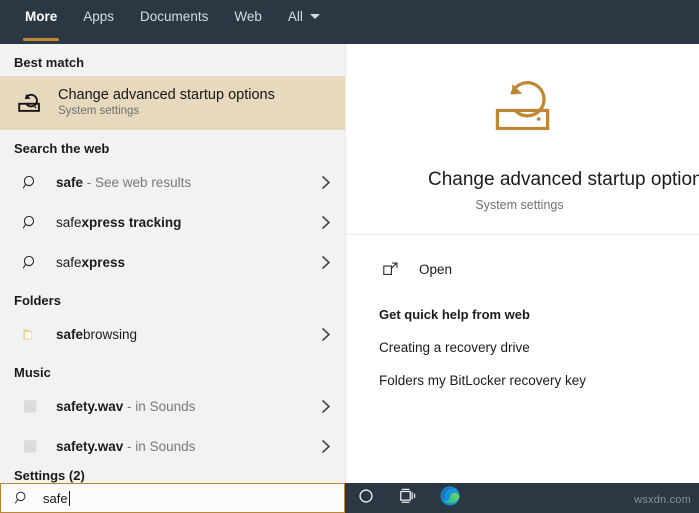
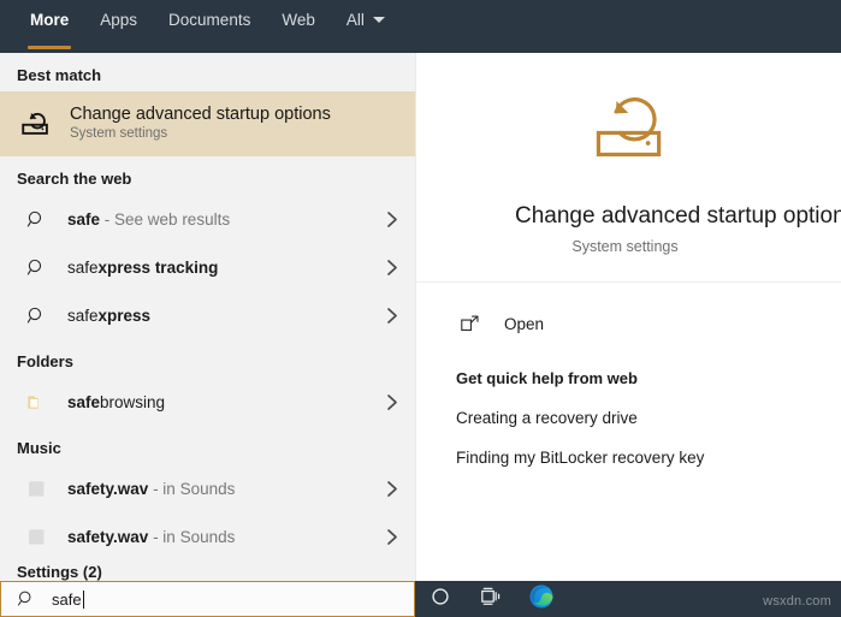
  More
  Apps
  Documents
  Web
  All
  Best match
  Change advanced startup options
  System settings
  Search the web
  safe - See web results
  safexpress tracking
  safexpress
  Folders
  safebrowsing
  Music
  safety.wav - in Sounds
  safety.wav - in Sounds
  Settings (2)
  Change advanced startup option
  System settings
  Open
  Get quick help from web
  Creating a recovery drive
- Folders my BitLocker recovery key
+ Finding my BitLocker recovery key
  safe
  wsxdn.com
